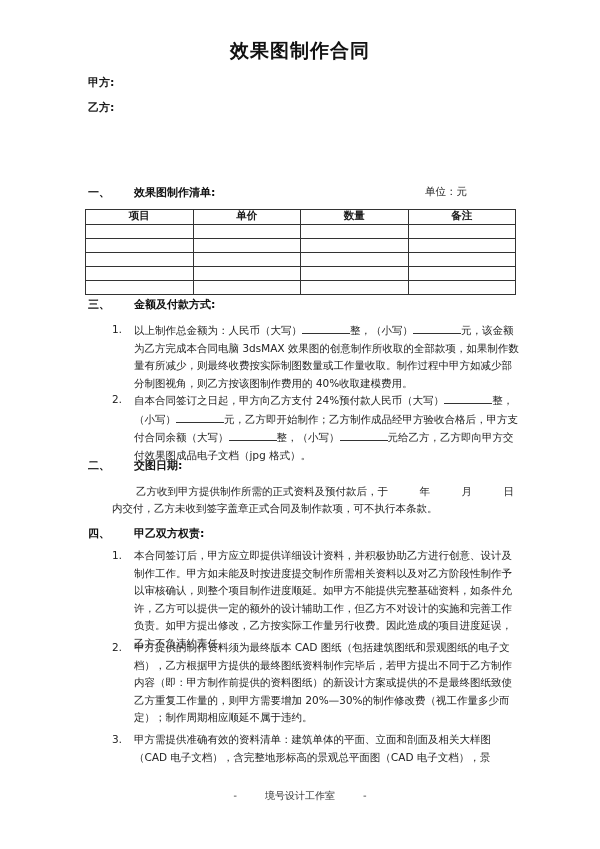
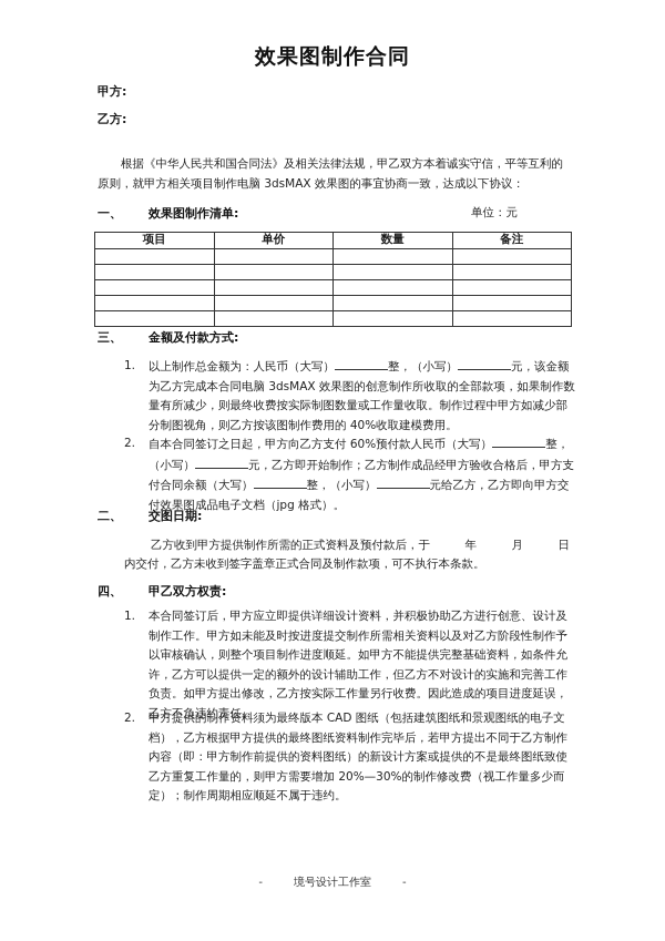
  效果图制作合同
  甲方:
  乙方:
+ 根据《中华人民共和国合同法》及相关法律法规，甲乙双方本着诚实守信，平等互利的原则，就甲方相关项目制作电脑 3dsMAX 效果图的事宜协商一致，达成以下协议：
  一、 效果图制作清单:
  单位：元
  项目	单价	数量	备注
  三、 金额及付款方式:
  1.
  以上制作总金额为：人民币（大写） 整，（小写） 元，该金额为乙方完成本合同电脑 3dsMAX 效果图的创意制作所收取的全部款项，如果制作数量有所减少，则最终收费按实际制图数量或工作量收取。制作过程中甲方如减少部分制图视角，则乙方按该图制作费用的 40%收取建模费用。
  2.
- 自本合同签订之日起，甲方向乙方支付 24%预付款人民币（大写） 整，（小写） 元，乙方即开始制作；乙方制作成品经甲方验收合格后，甲方支付合同余额（大写） 整，（小写） 元给乙方，乙方即向甲方交付效果图成品电子文档（jpg 格式）。
+ 自本合同签订之日起，甲方向乙方支付 60%预付款人民币（大写） 整，（小写） 元，乙方即开始制作；乙方制作成品经甲方验收合格后，甲方支付合同余额（大写） 整，（小写） 元给乙方，乙方即向甲方交付效果图成品电子文档（jpg 格式）。
  二、 交图日期:
  乙方收到甲方提供制作所需的正式资料及预付款后，于 年 月 日
  内交付，乙方未收到签字盖章正式合同及制作款项，可不执行本条款。
  四、 甲乙双方权责:
  1.
  本合同签订后，甲方应立即提供详细设计资料，并积极协助乙方进行创意、设计及制作工作。甲方如未能及时按进度提交制作所需相关资料以及对乙方阶段性制作予以审核确认，则整个项目制作进度顺延。如甲方不能提供完整基础资料，如条件允许，乙方可以提供一定的额外的设计辅助工作，但乙方不对设计的实施和完善工作负责。如甲方提出修改，乙方按实际工作量另行收费。因此造成的项目进度延误，乙方不负违约责任。
  2.
  甲方提供的制作资料须为最终版本 CAD 图纸（包括建筑图纸和景观图纸的电子文档），乙方根据甲方提供的最终图纸资料制作完毕后，若甲方提出不同于乙方制作内容（即：甲方制作前提供的资料图纸）的新设计方案或提供的不是最终图纸致使乙方重复工作量的，则甲方需要增加 20%—30%的制作修改费（视工作量多少而定）；制作周期相应顺延不属于违约。
- 3.
- 甲方需提供准确有效的资料清单：建筑单体的平面、立面和剖面及相关大样图（CAD 电子文档），含完整地形标高的景观总平面图（CAD 电子文档），景
  - 境号设计工作室 -
